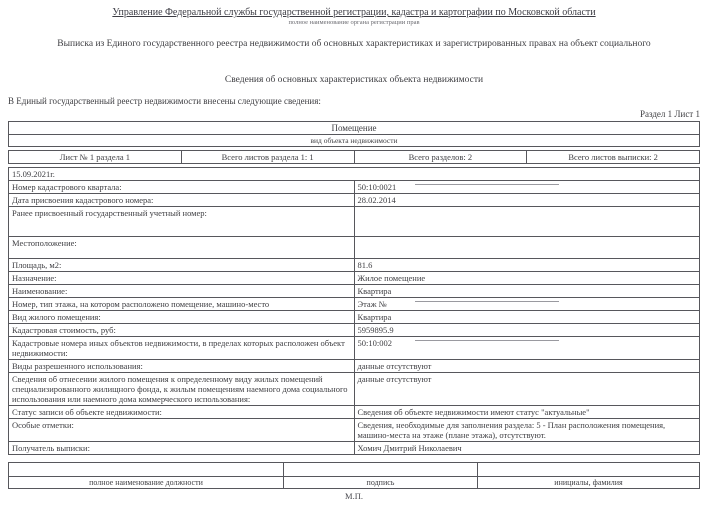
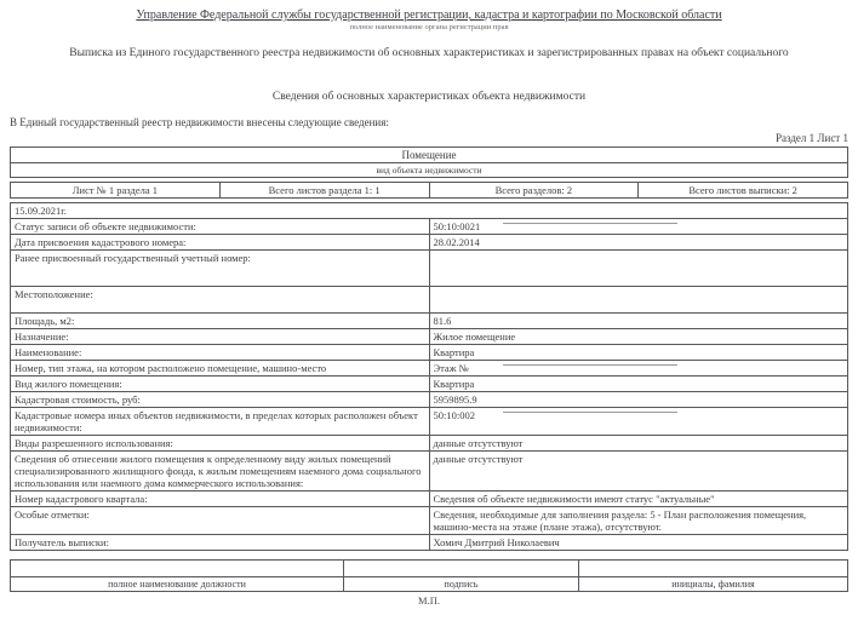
  Управление Федеральной службы государственной регистрации, кадастра и картографии по Московской области
  Выписка из Единого государственного реестра недвижимости об основных характеристиках и зарегистрированных правах на объект социального
  Сведения об основных характеристиках объекта недвижимости
  В Единый государственный реестр недвижимости внесены следующие сведения:
  Раздел 1 Лист 1
  Помещение
  вид объекта недвижимости
  Лист № 1 раздела 1	Всего листов раздела 1: 1	Всего разделов: 2	Всего листов выписки: 2
  15.09.2021г.
- Номер кадастрового квартала:	50:10:0021
+ Статус записи об объекте недвижимости:	50:10:0021
  Дата присвоения кадастрового номера:	28.02.2014
  Ранее присвоенный государственный учетный номер:
  Местоположение:
  Площадь, м2:	81.6
  Назначение:	Жилое помещение
  Наименование:	Квартира
  Номер, тип этажа, на котором расположено помещение, машино-место	Этаж №
  Вид жилого помещения:	Квартира
  Кадастровая стоимость, руб:	5959895.9
  Кадастровые номера иных объектов недвижимости, в пределах которых расположен объект недвижимости:	50:10:002
  Виды разрешенного использования:	данные отсутствуют
  Сведения об отнесении жилого помещения к определенному виду жилых помещений специализированного жилищного фонда, к жилым помещениям наемного дома социального использования или наемного дома коммерческого использования:	данные отсутствуют
- Статус записи об объекте недвижимости:	Сведения об объекте недвижимости имеют статус "актуальные"
+ Номер кадастрового квартала:	Сведения об объекте недвижимости имеют статус "актуальные"
  Особые отметки:	Сведения, необходимые для заполнения раздела: 5 - План расположения помещения, машино-места на этаже (плане этажа), отсутствуют.
  Получатель выписки:	Хомич Дмитрий Николаевич
  полное наименование должности	подпись	инициалы, фамилия
  М.П.
